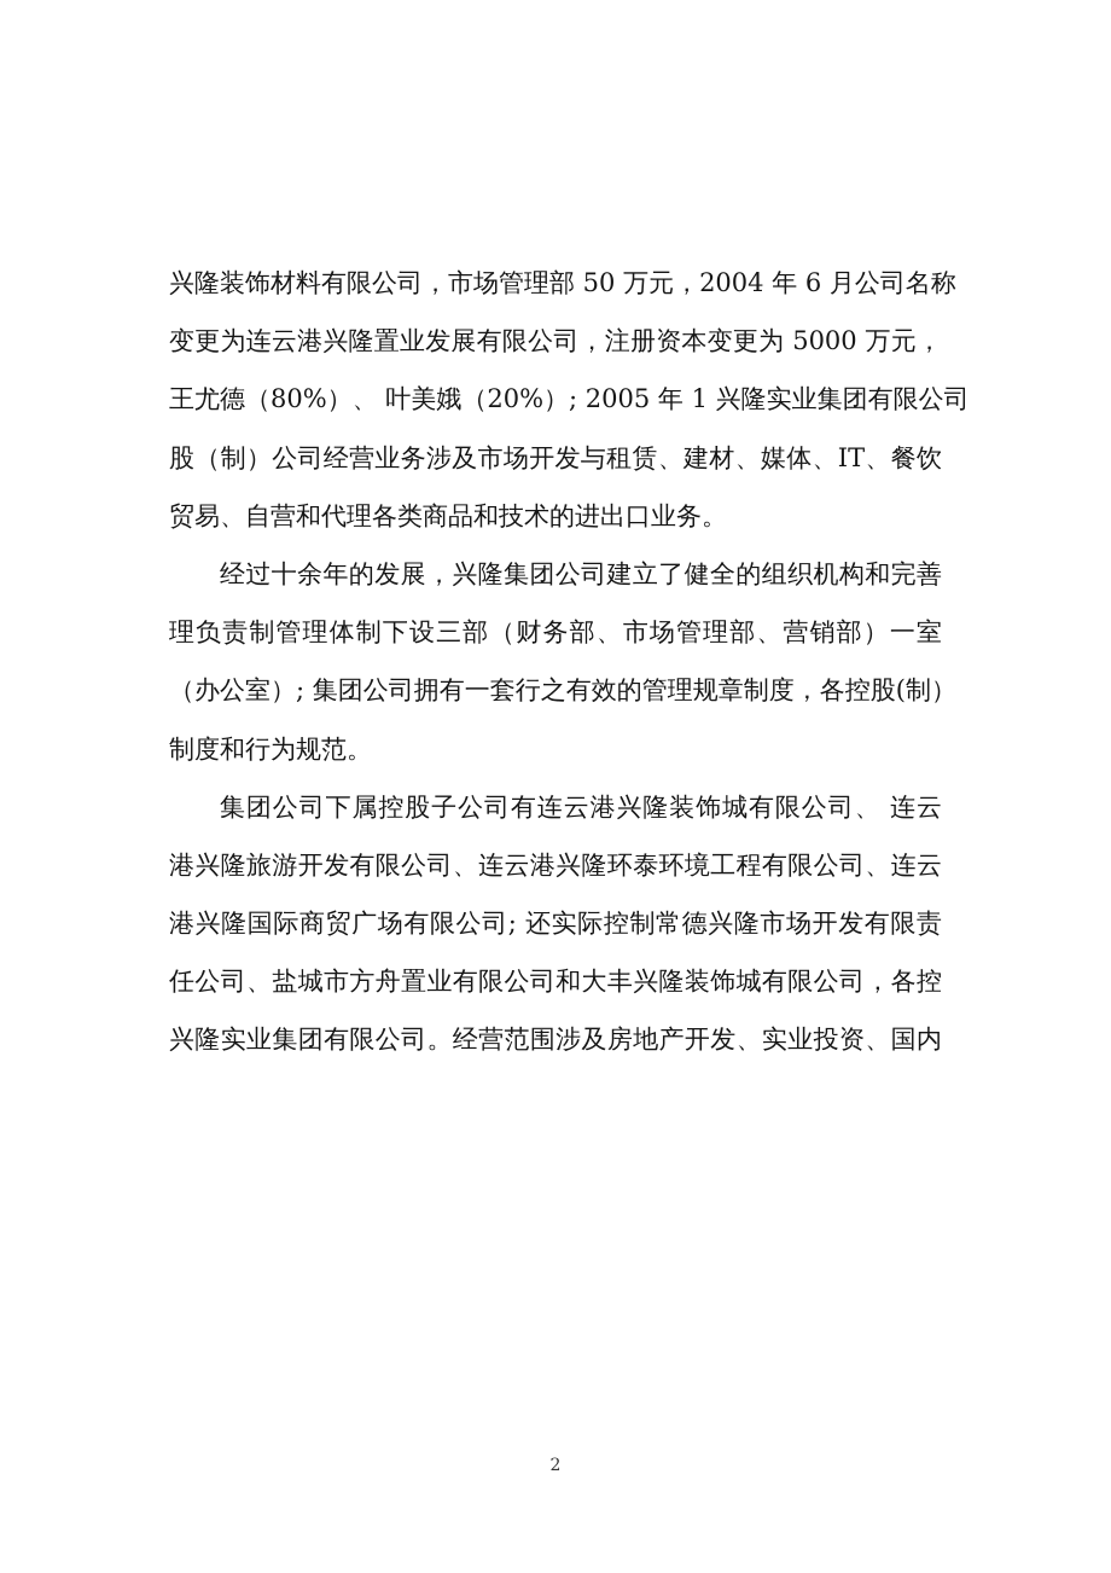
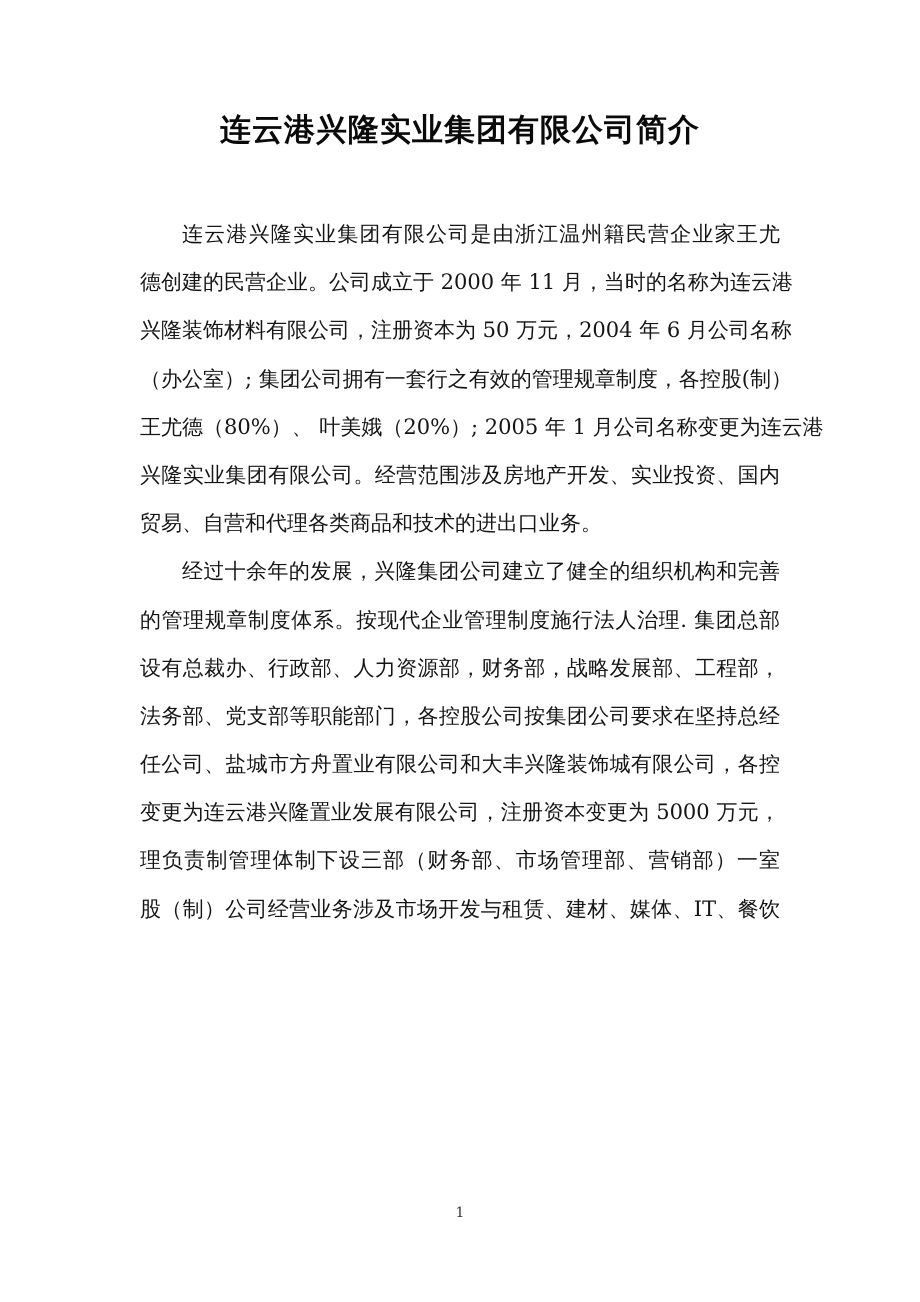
+ 连云港兴隆实业集团有限公司简介
+ 连云港兴隆实业集团有限公司是由浙江温州籍民营企业家王尤
+ 德创建的民营企业。公司成立于 2000 年 11 月，当时的名称为连云港
- 兴隆装饰材料有限公司，市场管理部 50 万元，2004 年 6 月公司名称
+ 兴隆装饰材料有限公司，注册资本为 50 万元，2004 年 6 月公司名称
- 变更为连云港兴隆置业发展有限公司，注册资本变更为 5000 万元，
+ （办公室）; 集团公司拥有一套行之有效的管理规章制度，各控股(制）
- 王尤德（80%）、 叶美娥（20%）; 2005 年 1 兴隆实业集团有限公司
+ 王尤德（80%）、 叶美娥（20%）; 2005 年 1 月公司名称变更为连云港
- 股（制）公司经营业务涉及市场开发与租赁、建材、媒体、IT、餐饮
+ 兴隆实业集团有限公司。经营范围涉及房地产开发、实业投资、国内
  贸易、自营和代理各类商品和技术的进出口业务。
  经过十余年的发展，兴隆集团公司建立了健全的组织机构和完善
+ 的管理规章制度体系。按现代企业管理制度施行法人治理. 集团总部
+ 设有总裁办、行政部、人力资源部，财务部，战略发展部、工程部，
+ 法务部、党支部等职能部门，各控股公司按集团公司要求在坚持总经
- 理负责制管理体制下设三部（财务部、市场管理部、营销部）一室
+ 任公司、盐城市方舟置业有限公司和大丰兴隆装饰城有限公司，各控
- （办公室）; 集团公司拥有一套行之有效的管理规章制度，各控股(制）
+ 变更为连云港兴隆置业发展有限公司，注册资本变更为 5000 万元，
- 制度和行为规范。
- 集团公司下属控股子公司有连云港兴隆装饰城有限公司、 连云
- 港兴隆旅游开发有限公司、连云港兴隆环泰环境工程有限公司、连云
- 港兴隆国际商贸广场有限公司; 还实际控制常德兴隆市场开发有限责
- 任公司、盐城市方舟置业有限公司和大丰兴隆装饰城有限公司，各控
+ 理负责制管理体制下设三部（财务部、市场管理部、营销部）一室
- 兴隆实业集团有限公司。经营范围涉及房地产开发、实业投资、国内
+ 股（制）公司经营业务涉及市场开发与租赁、建材、媒体、IT、餐饮
- 2
+ 1
